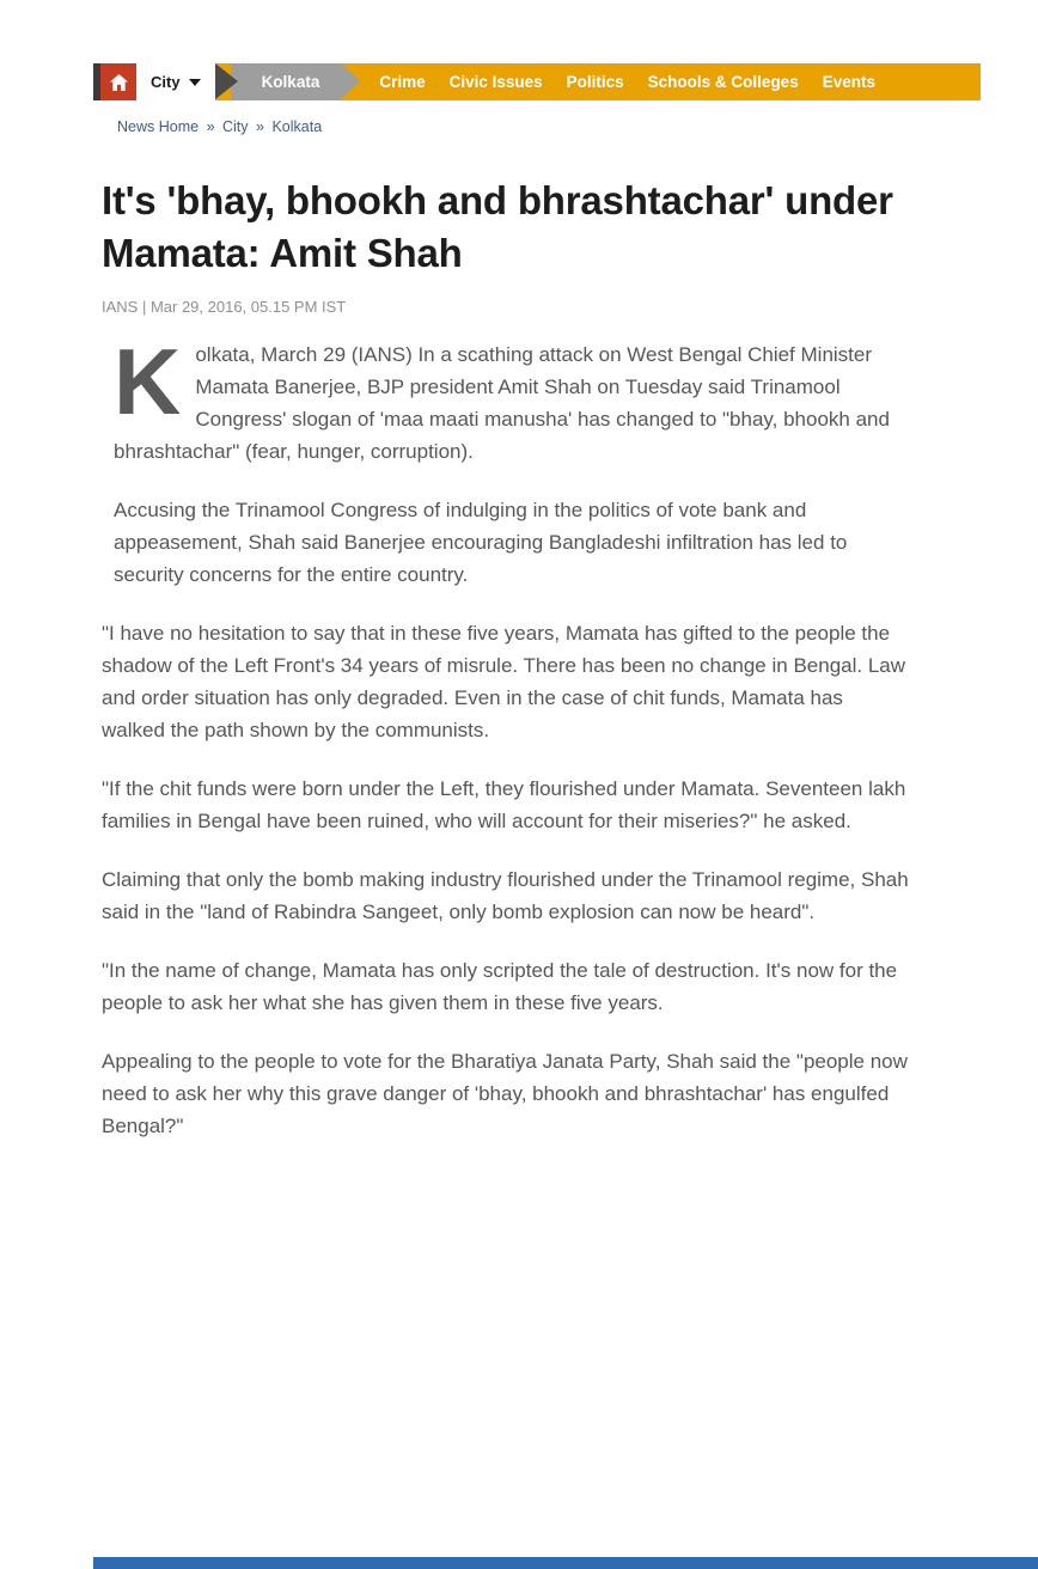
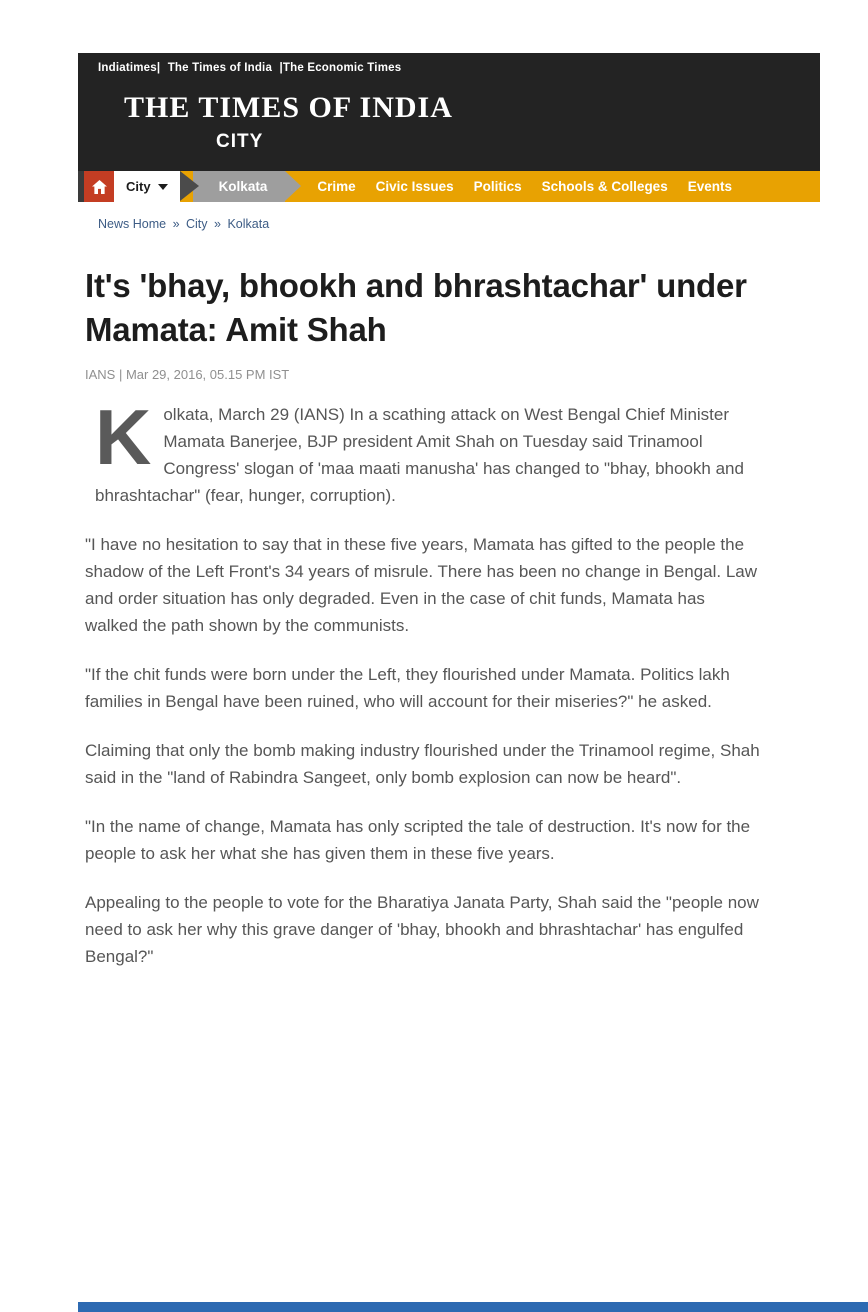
+ Indiatimes| The Times of India |The Economic Times
+ THE TIMES OF INDIA
+ CITY
  City
  Kolkata
  Crime
  Civic Issues
  Politics
  Schools & Colleges
  Events
  News Home » City » Kolkata
  It's 'bhay, bhookh and bhrashtachar' under Mamata: Amit Shah
  IANS | Mar 29, 2016, 05.15 PM IST
  K
  olkata, March 29 (IANS) In a scathing attack on West Bengal Chief Minister Mamata Banerjee, BJP president Amit Shah on Tuesday said Trinamool Congress' slogan of 'maa maati manusha' has changed to "bhay, bhookh and bhrashtachar" (fear, hunger, corruption).
- Accusing the Trinamool Congress of indulging in the politics of vote bank and appeasement, Shah said Banerjee encouraging Bangladeshi infiltration has led to security concerns for the entire country.
  "I have no hesitation to say that in these five years, Mamata has gifted to the people the shadow of the Left Front's 34 years of misrule. There has been no change in Bengal. Law and order situation has only degraded. Even in the case of chit funds, Mamata has walked the path shown by the communists.
- "If the chit funds were born under the Left, they flourished under Mamata. Seventeen lakh families in Bengal have been ruined, who will account for their miseries?" he asked.
+ "If the chit funds were born under the Left, they flourished under Mamata. Politics lakh families in Bengal have been ruined, who will account for their miseries?" he asked.
  Claiming that only the bomb making industry flourished under the Trinamool regime, Shah said in the "land of Rabindra Sangeet, only bomb explosion can now be heard".
  "In the name of change, Mamata has only scripted the tale of destruction. It's now for the people to ask her what she has given them in these five years.
  Appealing to the people to vote for the Bharatiya Janata Party, Shah said the "people now need to ask her why this grave danger of 'bhay, bhookh and bhrashtachar' has engulfed Bengal?"
